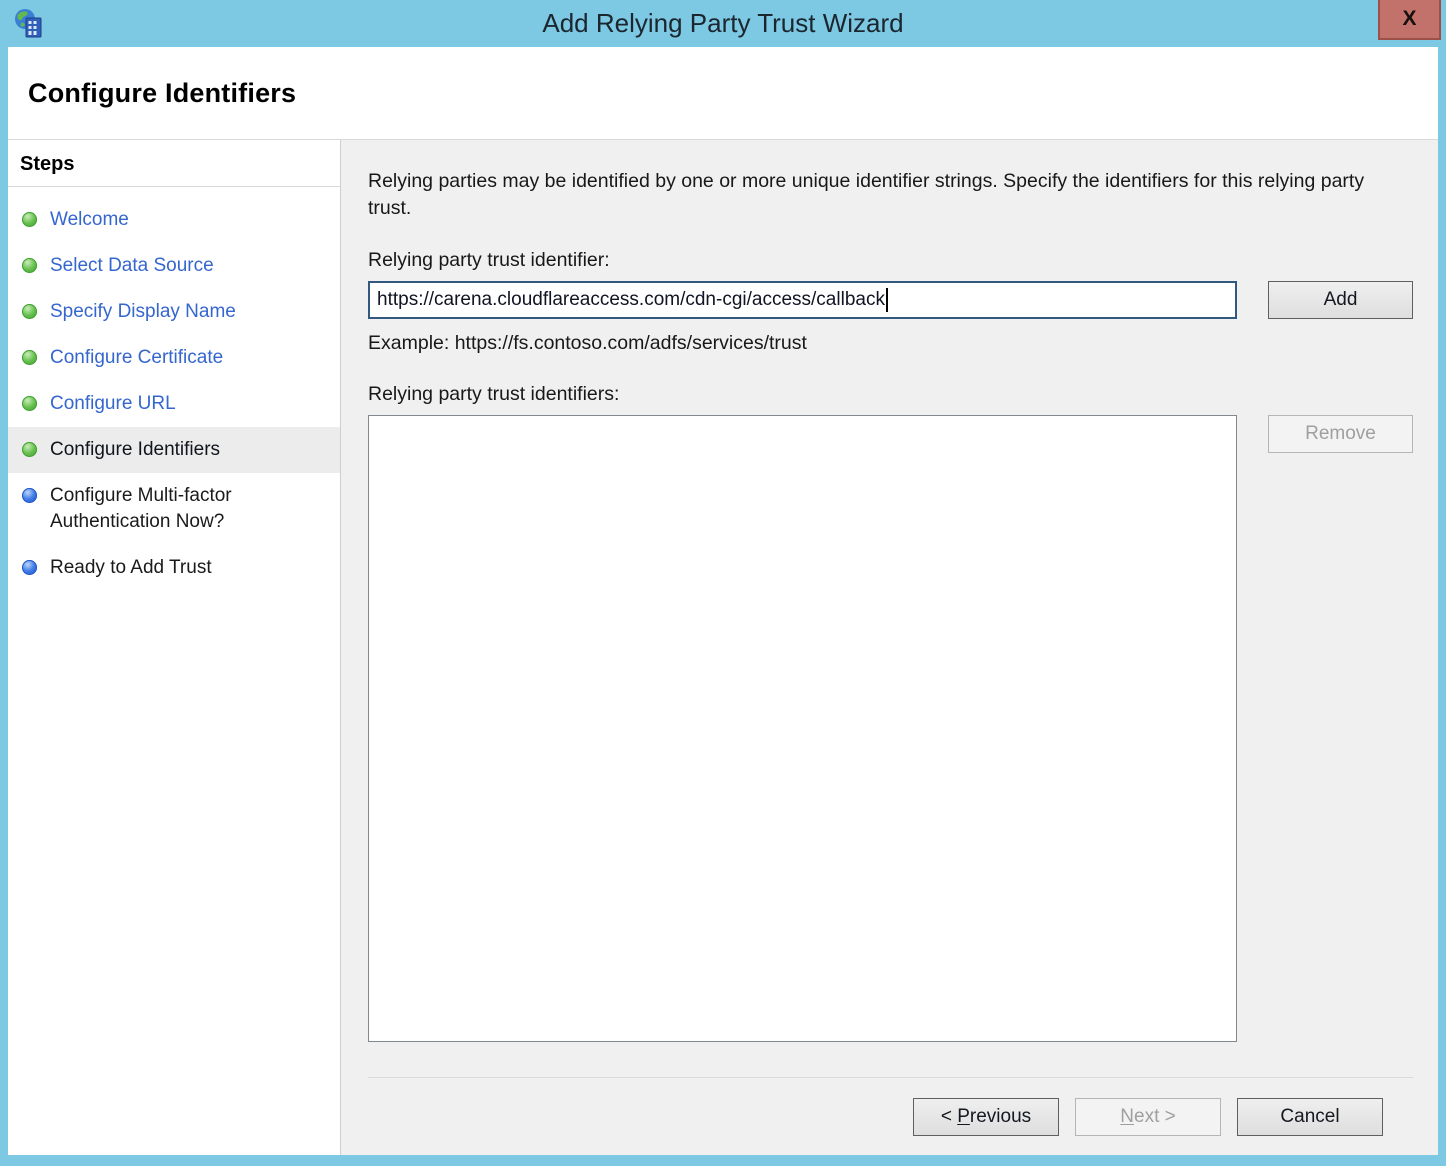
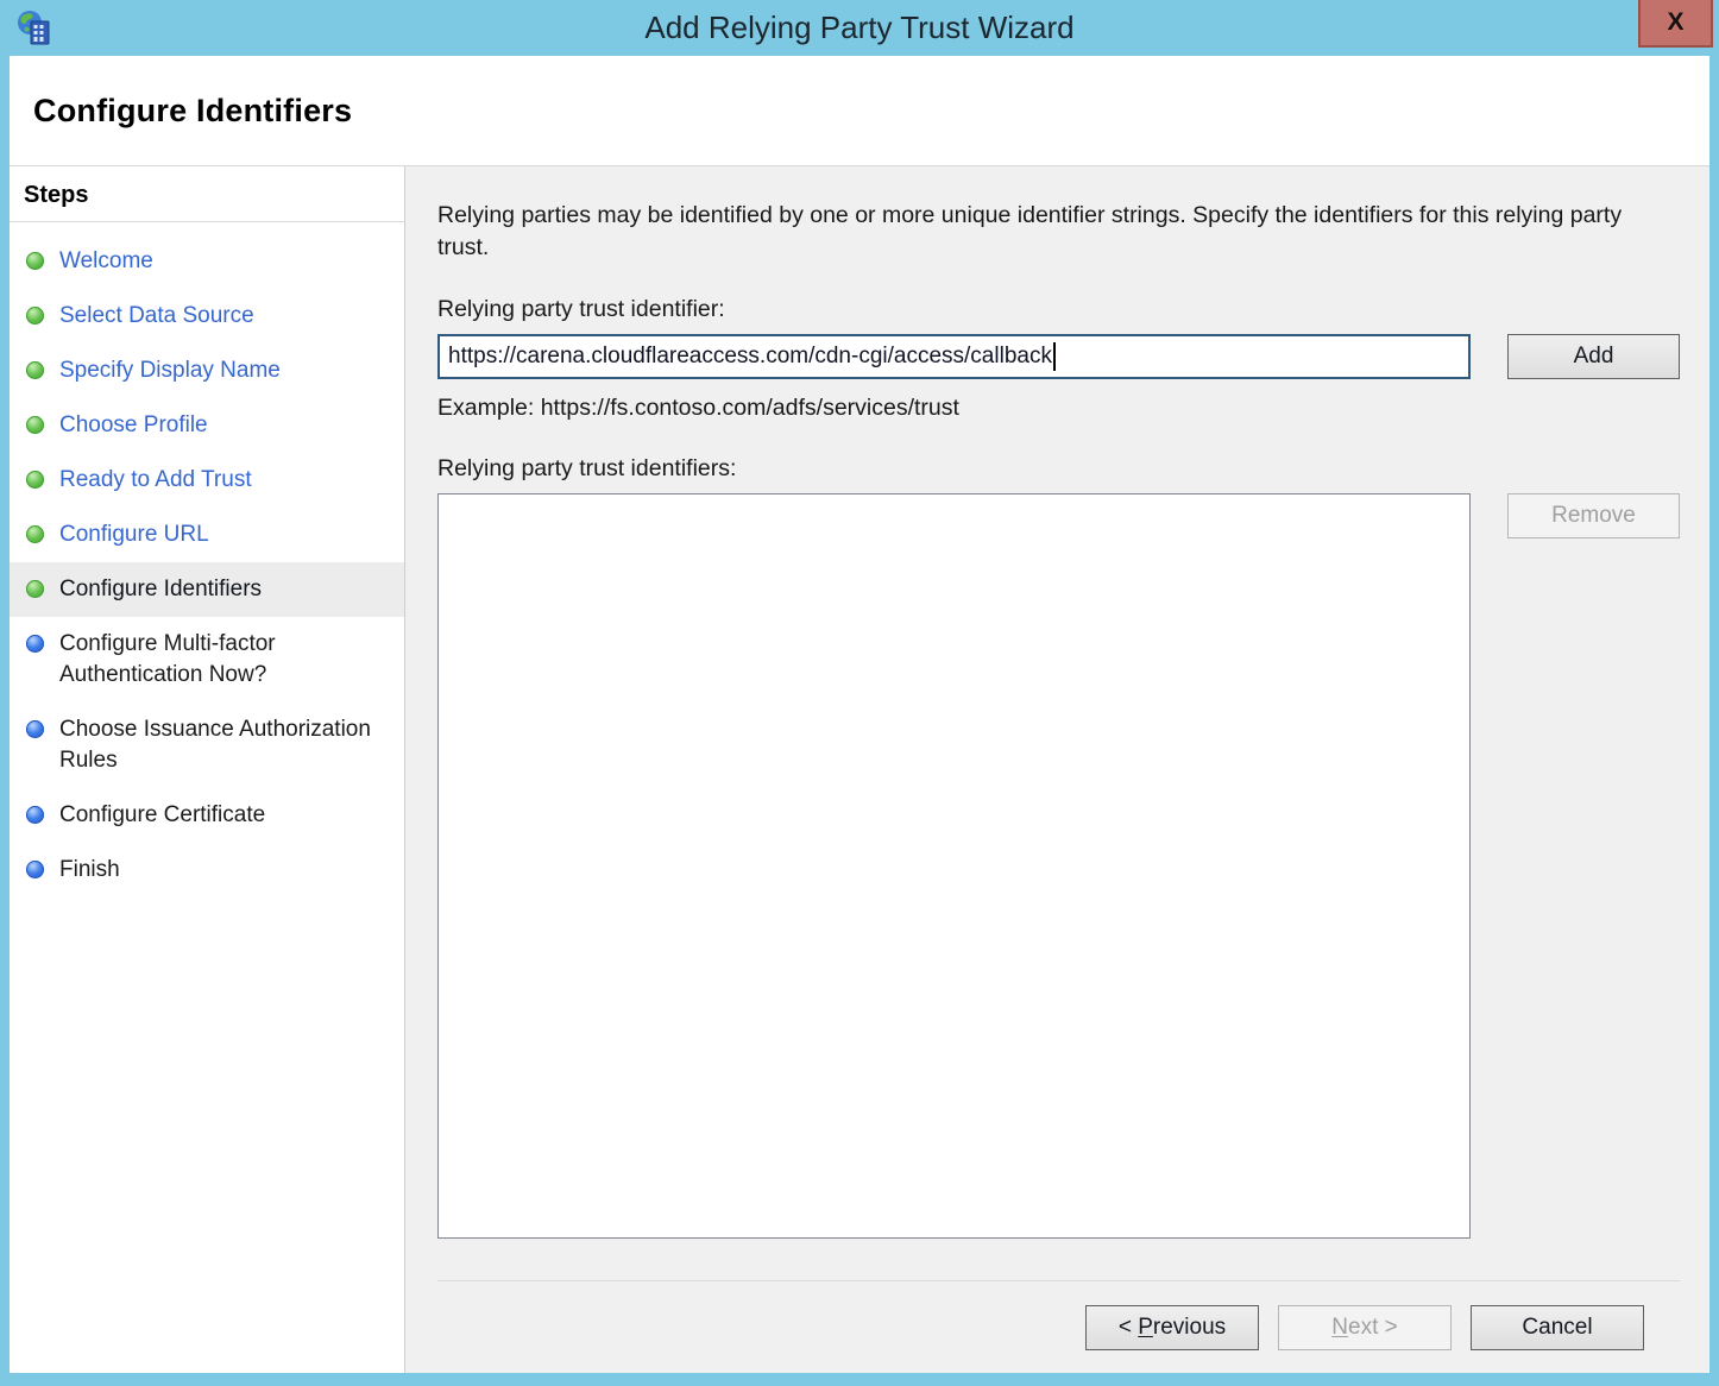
  Add Relying Party Trust Wizard
  X
  Configure Identifiers
  Steps
  Welcome
  Select Data Source
  Specify Display Name
+ Choose Profile
- Configure Certificate
+ Ready to Add Trust
  Configure URL
  Configure Identifiers
  Configure Multi-factor Authentication Now?
+ Choose Issuance Authorization Rules
- Ready to Add Trust
+ Configure Certificate
+ Finish
  Relying parties may be identified by one or more unique identifier strings. Specify the identifiers for this relying party trust.
  Relying party trust identifier:
  https://carena.cloudflareaccess.com/cdn-cgi/access/callback
  Add
  Example: https://fs.contoso.com/adfs/services/trust
  Relying party trust identifiers:
  Remove
  < Previous
  Next >
  Cancel
